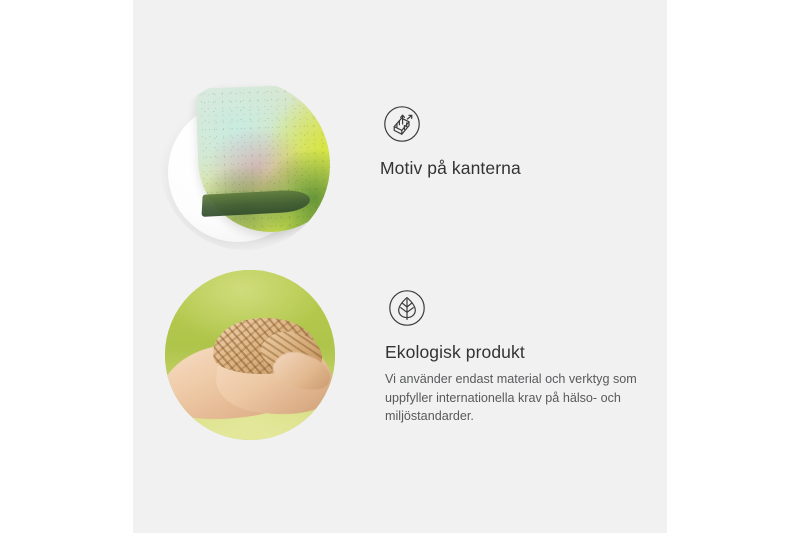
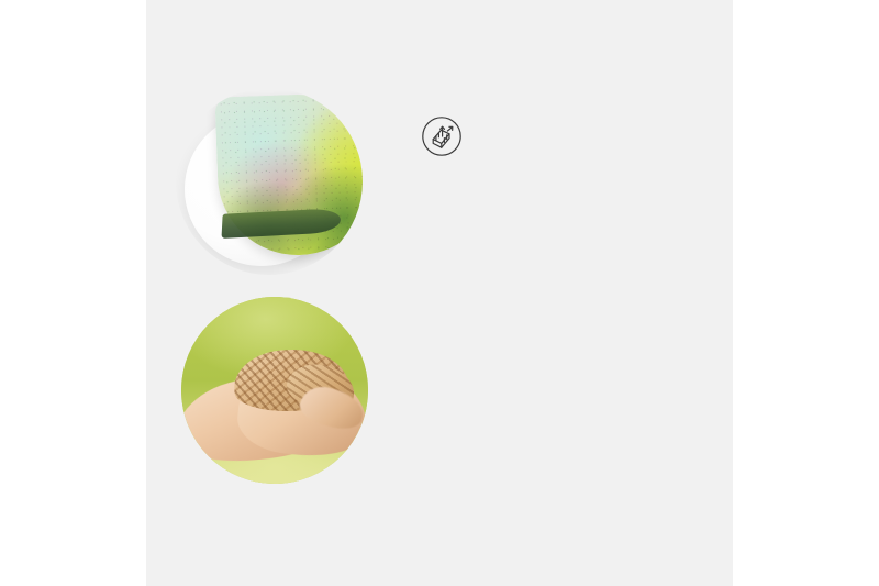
- Motiv på kanterna
- Ekologisk produkt
- Vi använder endast material och verktyg som uppfyller internationella krav på hälso- och miljöstandarder.
